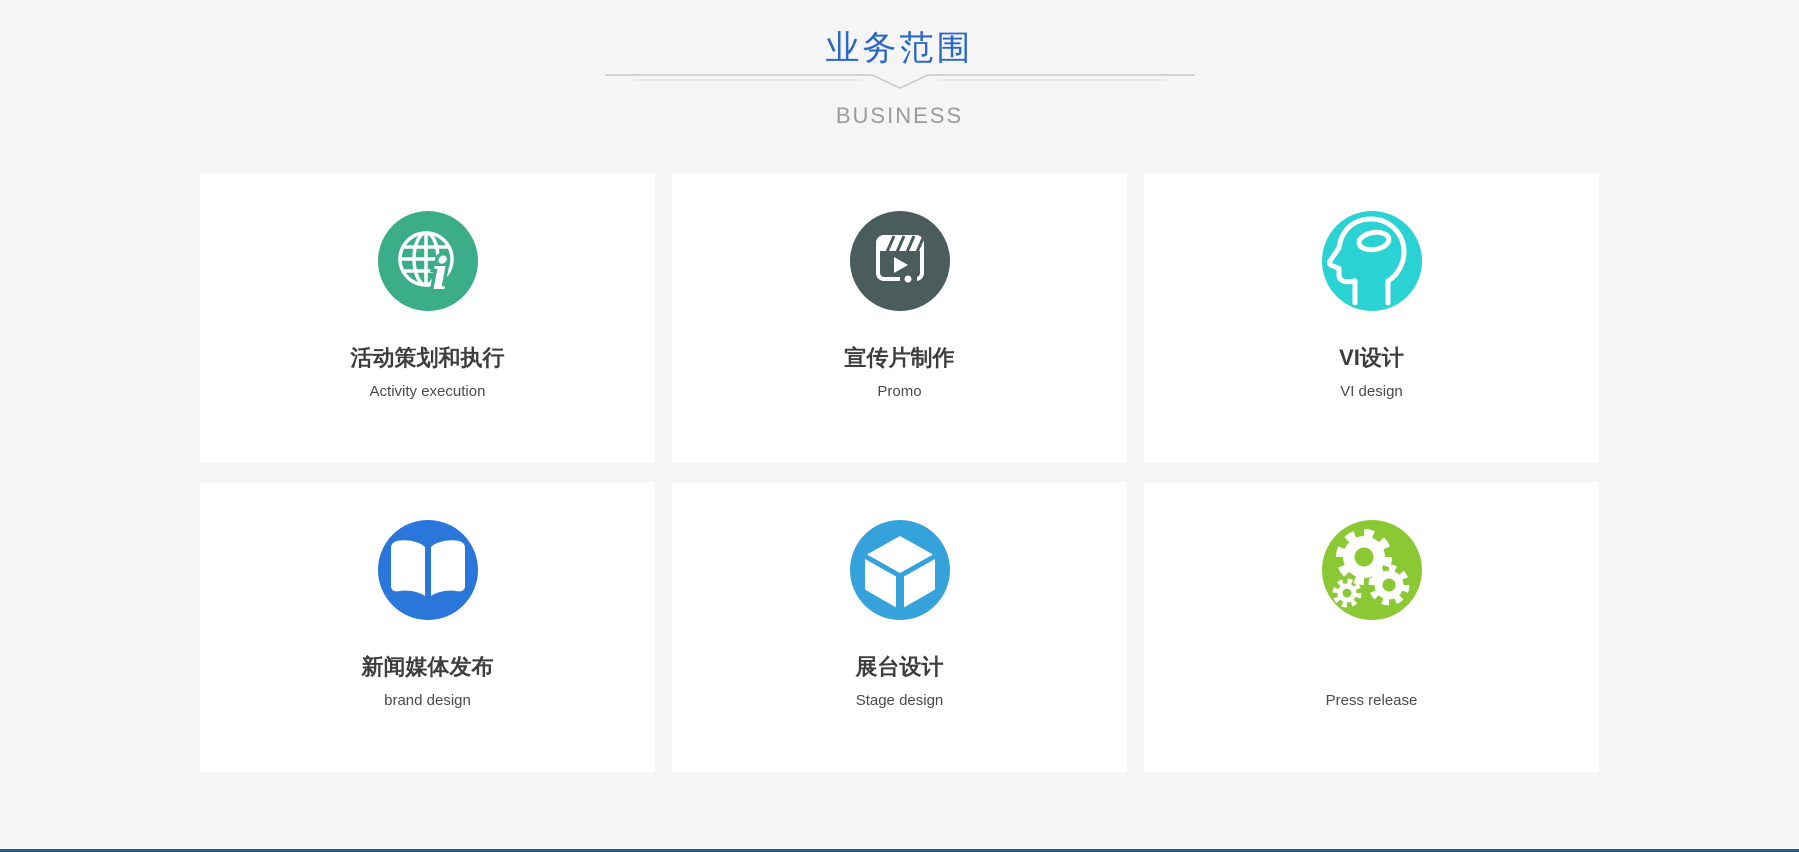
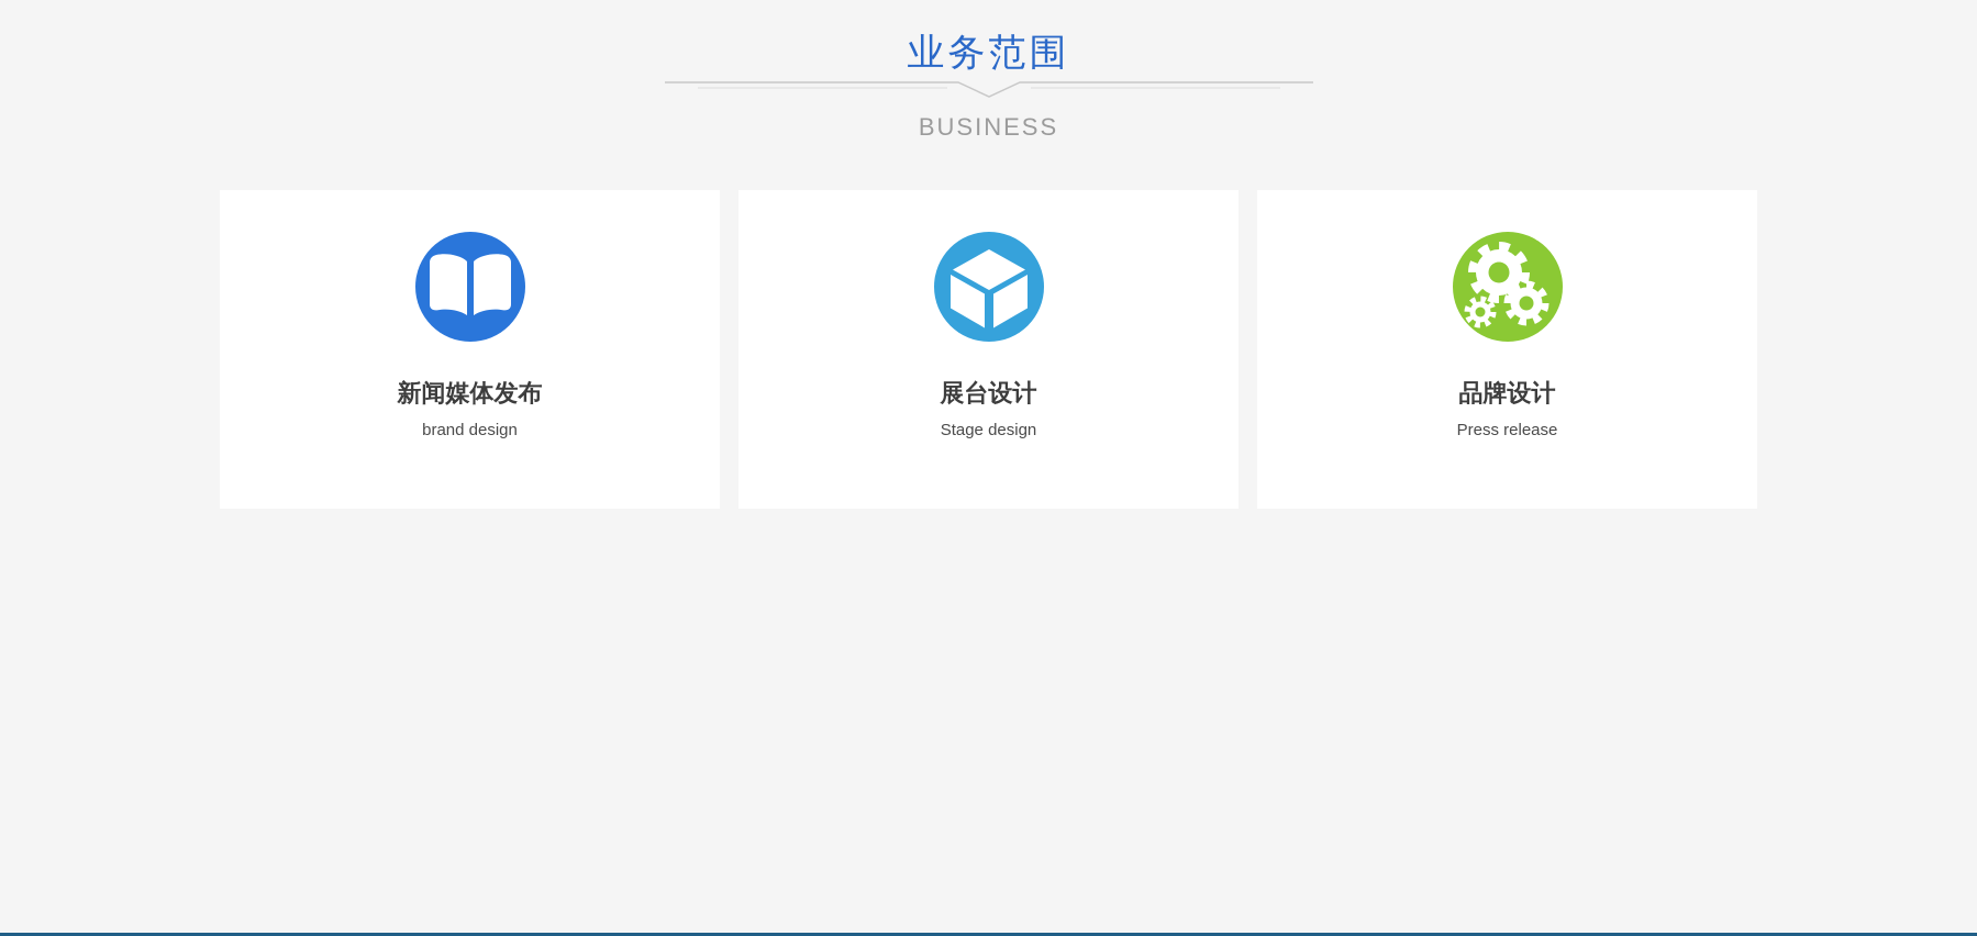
  业务范围
  BUSINESS
- i
- 活动策划和执行
- Activity execution
- 宣传片制作
- Promo
- VI设计
- VI design
  新闻媒体发布
  brand design
  展台设计
  Stage design
+ 品牌设计
  Press release
